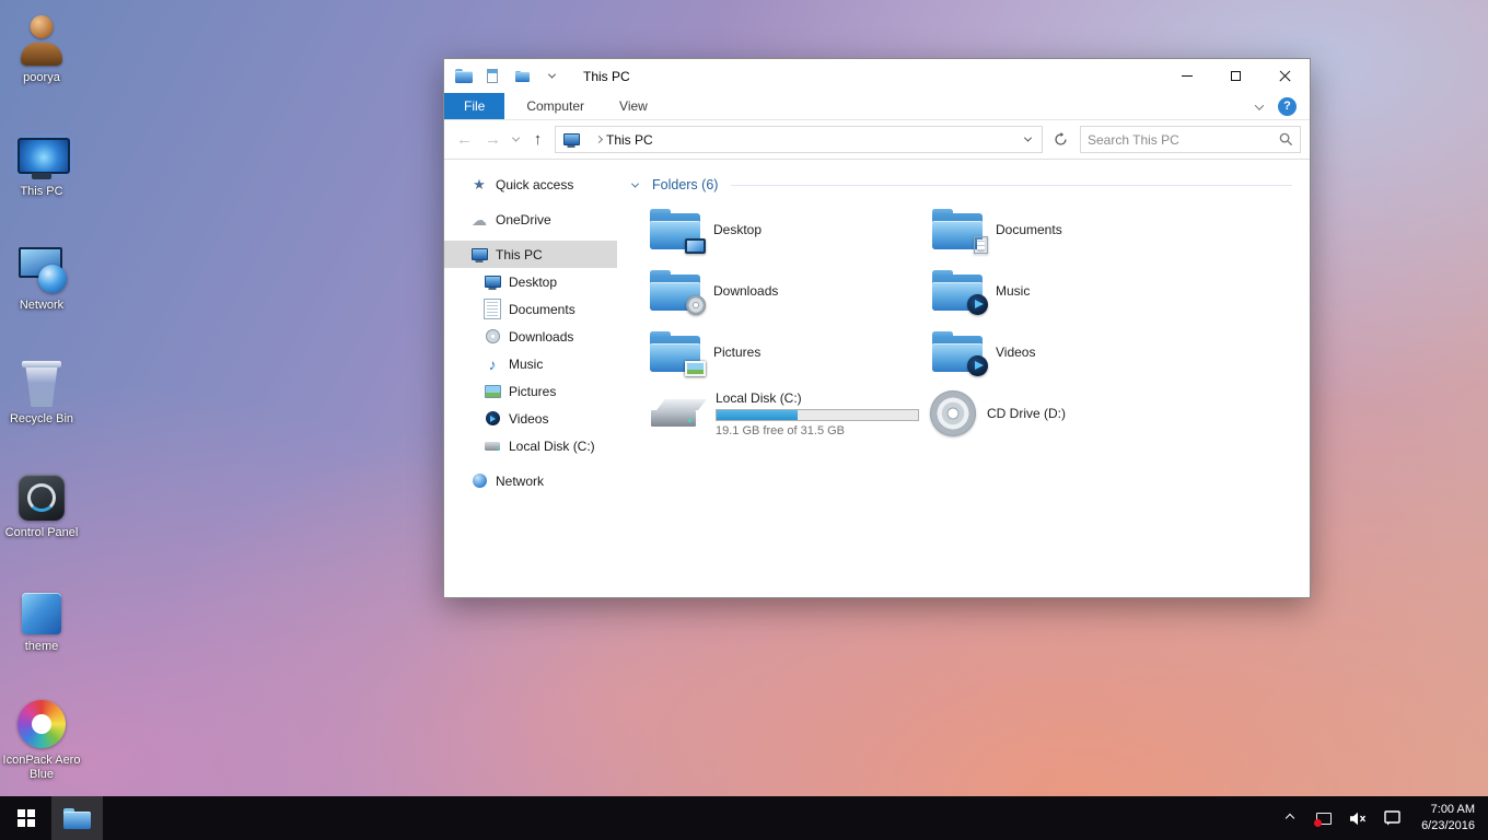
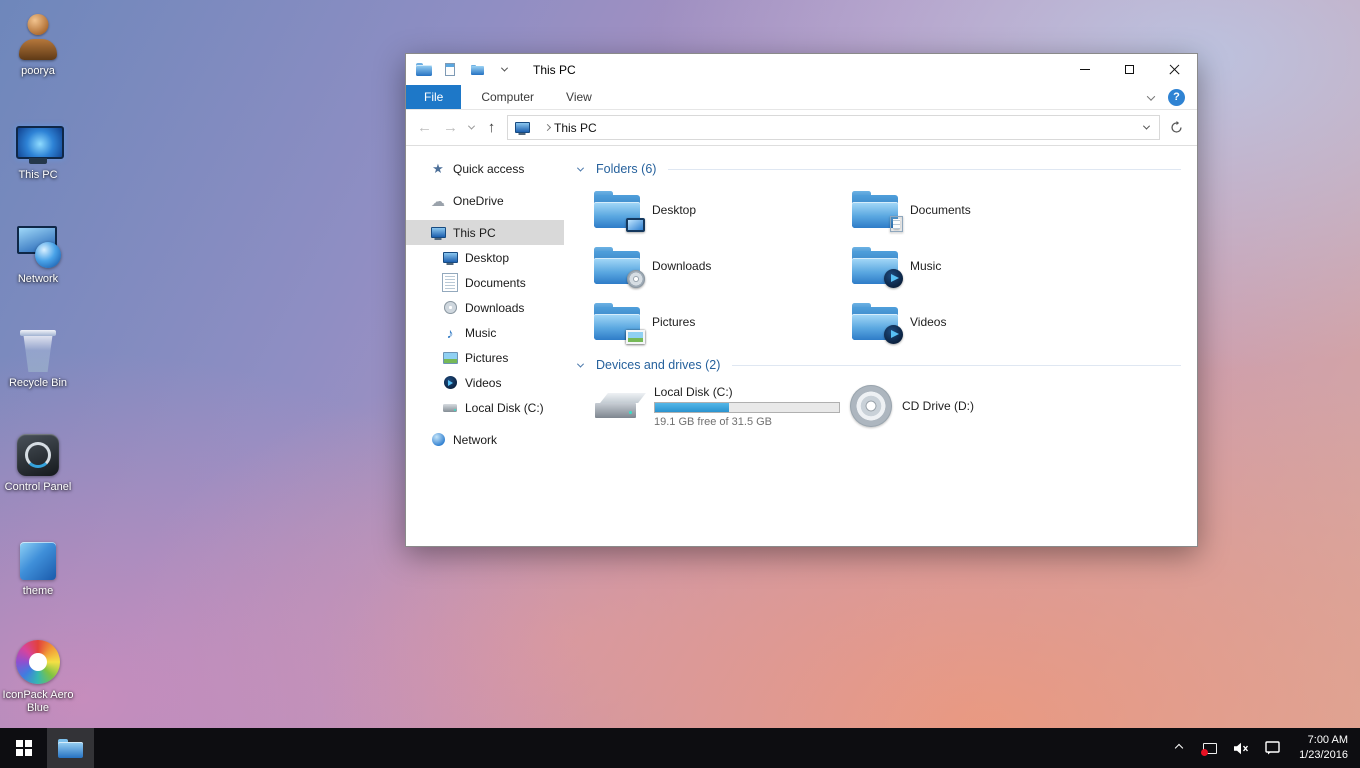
  poorya
  This PC
  Network
  Recycle Bin
  Control Panel
  theme
  IconPack Aero Blue
  This PC
  File
  Computer
  View
  ?
  This PC
- Search This PC
  Quick access
  OneDrive
  This PC
  Desktop
  Documents
  Downloads
  Music
  Pictures
  Videos
  Local Disk (C:)
  Network
  Folders (6)
  Desktop
  Documents
  Downloads
  Music
  Pictures
  Videos
+ Devices and drives (2)
  Local Disk (C:)
  19.1 GB free of 31.5 GB
  CD Drive (D:)
  7:00 AM
- 6/23/2016
+ 1/23/2016
